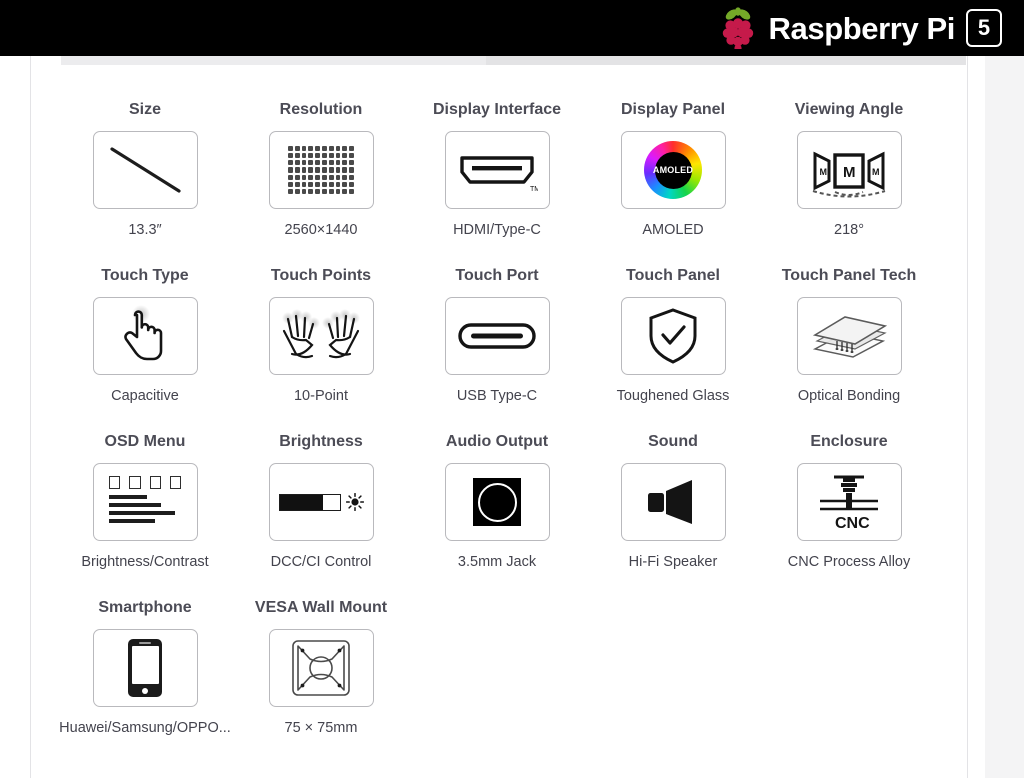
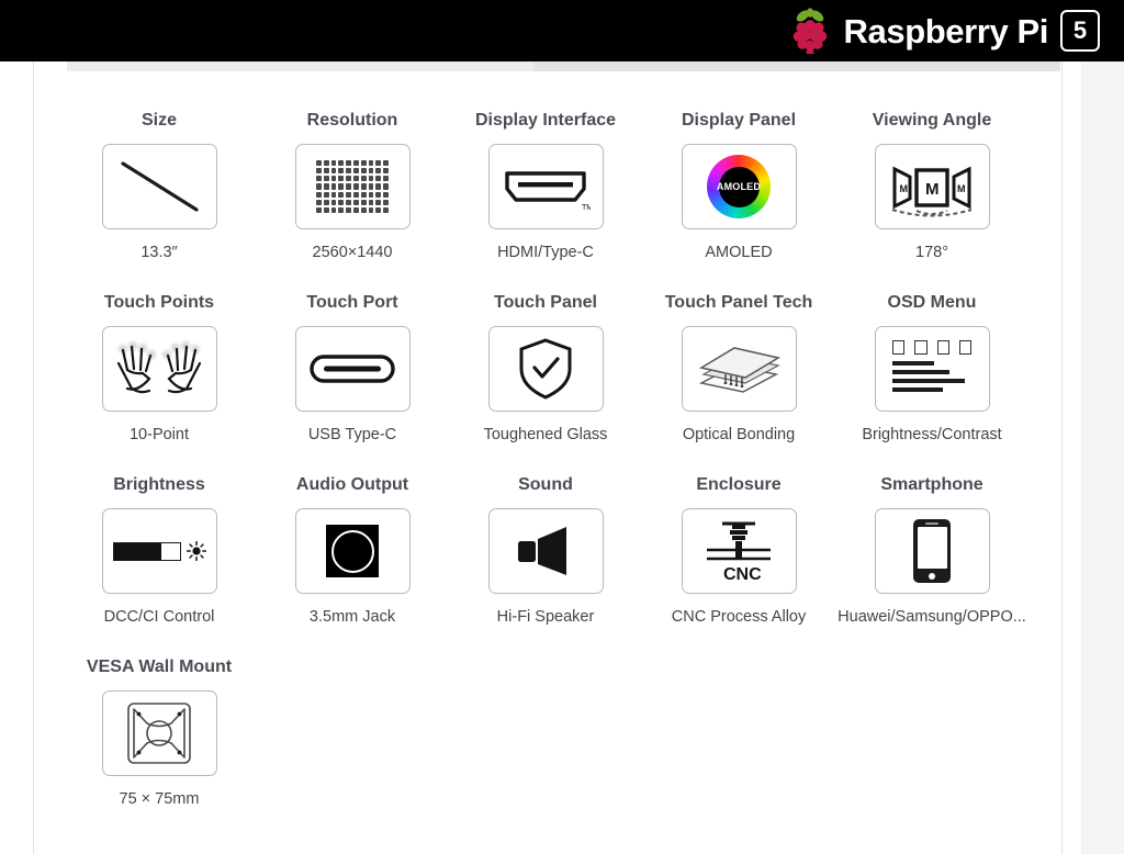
  Raspberry Pi
  5
  Size
  13.3″
  Resolution
  2560×1440
  Display Interface
  HDMI/Type-C
  Display Panel
  AMOLED
  AMOLED
  Viewing Angle
  M
  M
  M
- 218°
+ 178°
- Touch Type
- Capacitive
  Touch Points
  10-Point
  Touch Port
  USB Type-C
  Touch Panel
  Toughened Glass
  Touch Panel Tech
  Optical Bonding
  OSD Menu
  Brightness/Contrast
  Brightness
  DCC/CI Control
  Audio Output
  3.5mm Jack
  Sound
  Hi-Fi Speaker
  Enclosure
  CNC
  CNC Process Alloy
  Smartphone
  Huawei/Samsung/OPPO...
  VESA Wall Mount
  75 × 75mm
